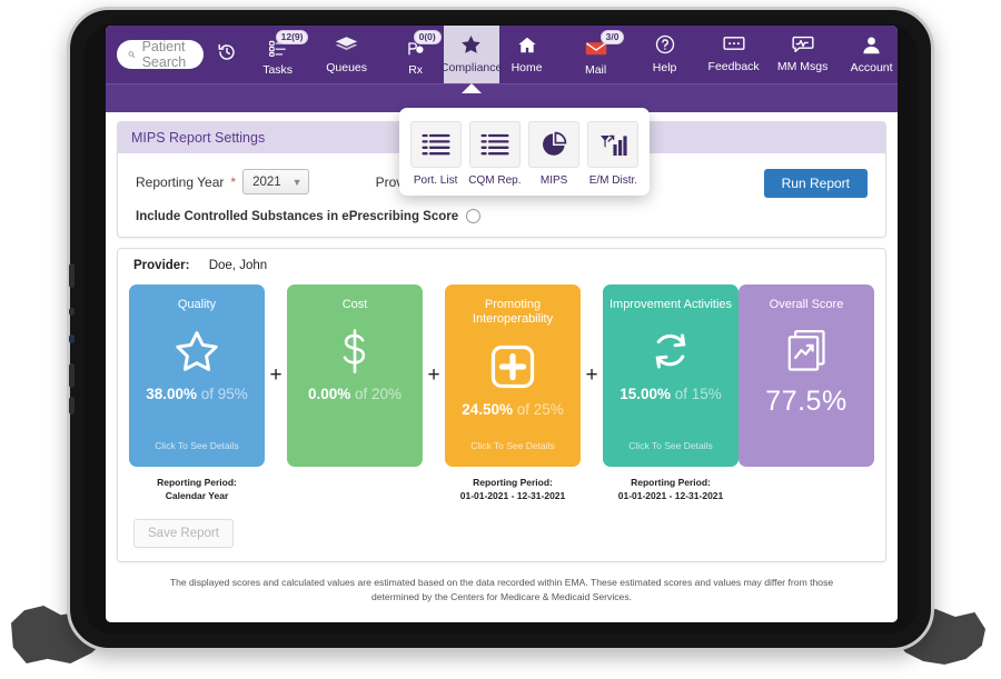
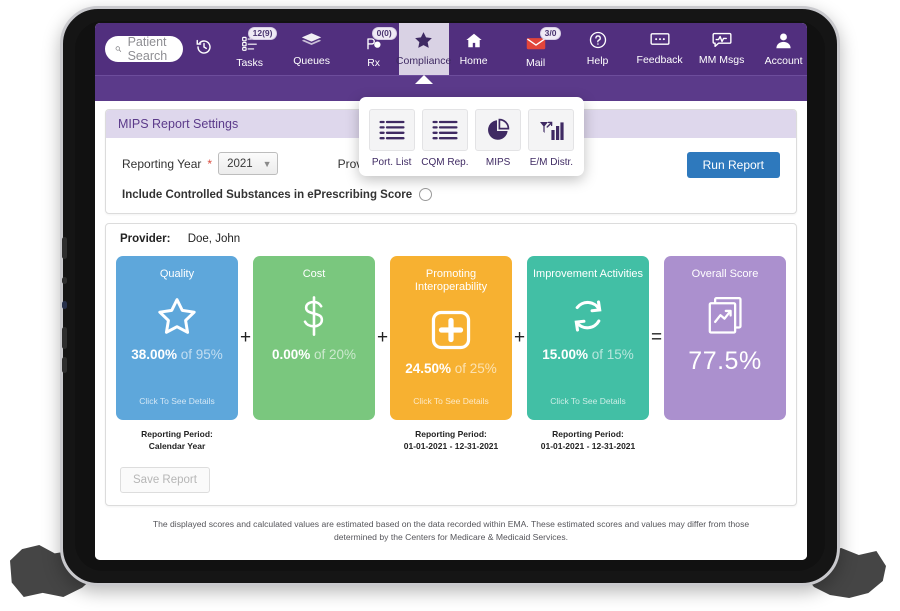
  Patient Search
  12(9)
  Tasks
  Queues
  0(0)
  Rx
  Compliance
  Home
  3/0
  Mail
  Help
  Feedback
  MM Msgs
  Account
  MIPS Report Settings
  Reporting Year
  *
  2021
  ▼
  Include Controlled Substances in ePrescribing Score
  Run Report
  Provider: Doe, John
  Quality
  38.00% of 95%
  Click To See Details
  Reporting Period:
  Calendar Year
  +
  Cost
  0.00% of 20%
  +
  Promoting Interoperability
  24.50% of 25%
  Click To See Details
  Reporting Period:
  01-01-2021 - 12-31-2021
  +
  Improvement Activities
  15.00% of 15%
  Click To See Details
  Reporting Period:
  01-01-2021 - 12-31-2021
+ =
  Overall Score
  77.5%
  Save Report
  The displayed scores and calculated values are estimated based on the data recorded within EMA. These estimated scores and values may differ from those determined by the Centers for Medicare & Medicaid Services.
  Port. List
  CQM Rep.
  MIPS
  E/M Distr.
